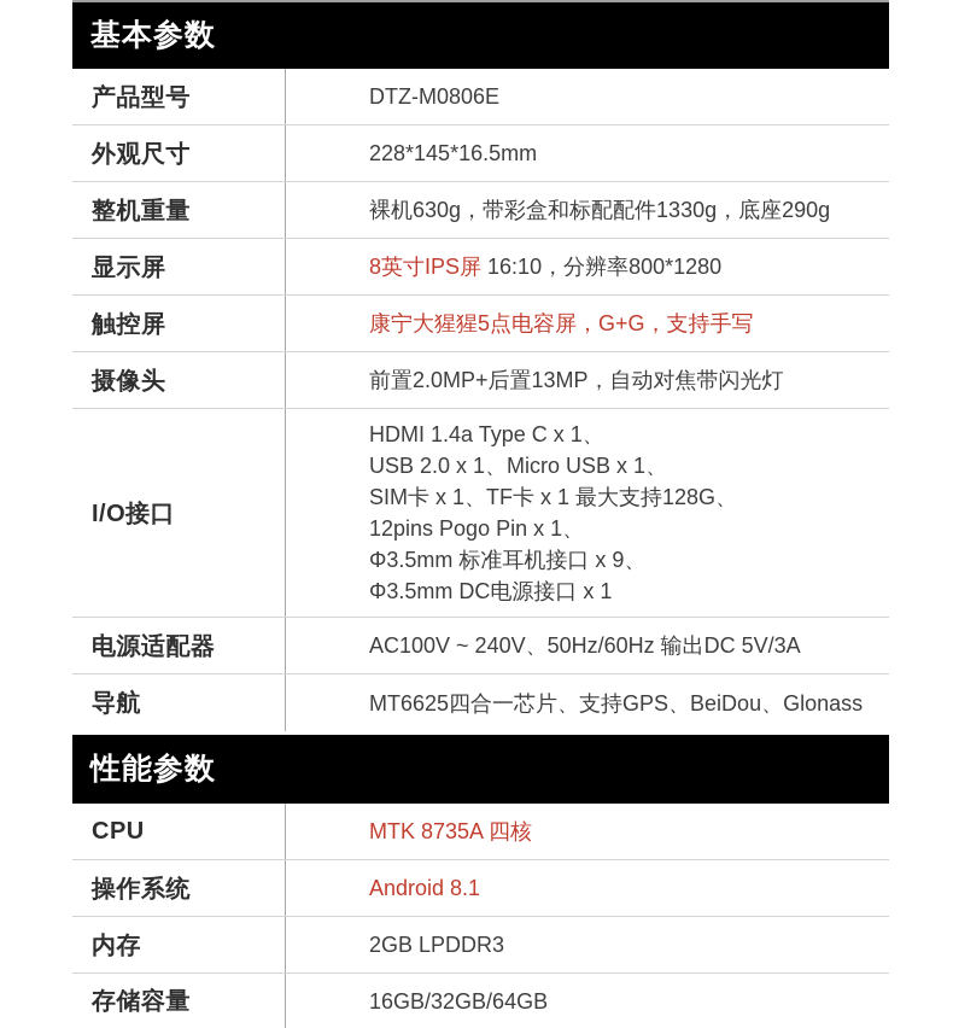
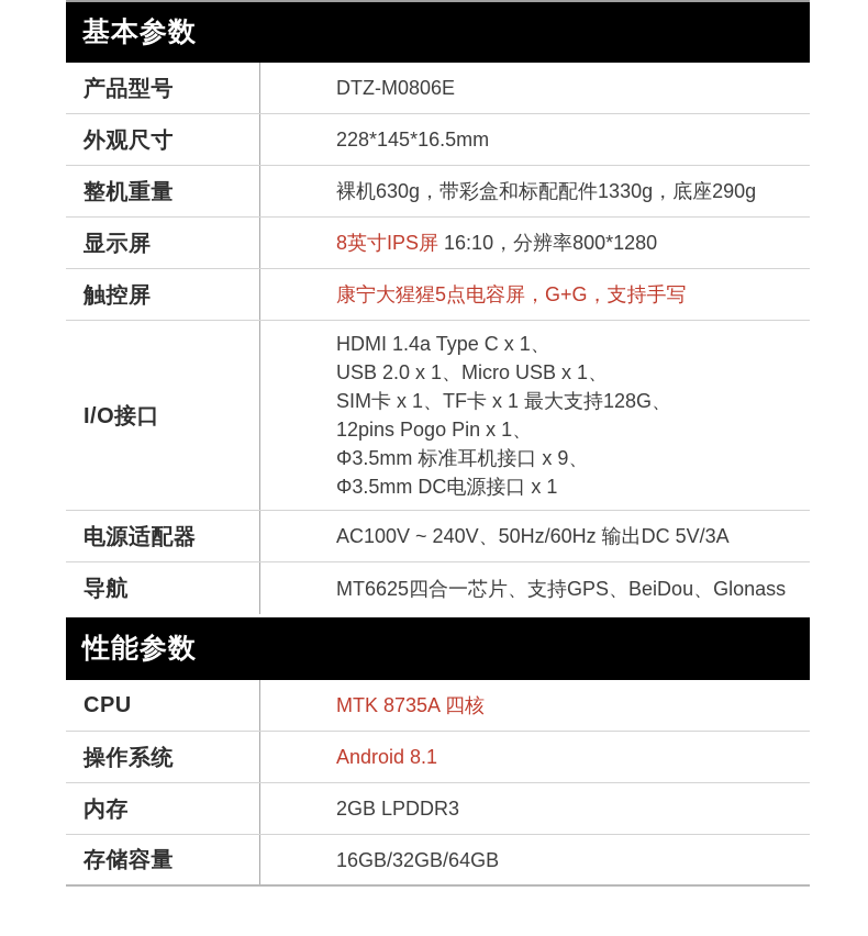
  基本参数
  产品型号
  DTZ-M0806E
  外观尺寸
  228*145*16.5mm
  整机重量
  裸机630g，带彩盒和标配配件1330g，底座290g
  显示屏
  8英寸IPS屏 16:10，分辨率800*1280
  触控屏
  康宁大猩猩5点电容屏，G+G，支持手写
- 摄像头
- 前置2.0MP+后置13MP，自动对焦带闪光灯
  I/O接口
  HDMI 1.4a Type C x 1、
  USB 2.0 x 1、Micro USB x 1、
  SIM卡 x 1、TF卡 x 1 最大支持128G、
  12pins Pogo Pin x 1、
  Φ3.5mm 标准耳机接口 x 9、
  Φ3.5mm DC电源接口 x 1
  电源适配器
  AC100V ~ 240V、50Hz/60Hz 输出DC 5V/3A
  导航
  MT6625四合一芯片、支持GPS、BeiDou、Glonass
  性能参数
  CPU
  MTK 8735A 四核
  操作系统
  Android 8.1
  内存
  2GB LPDDR3
  存储容量
  16GB/32GB/64GB
